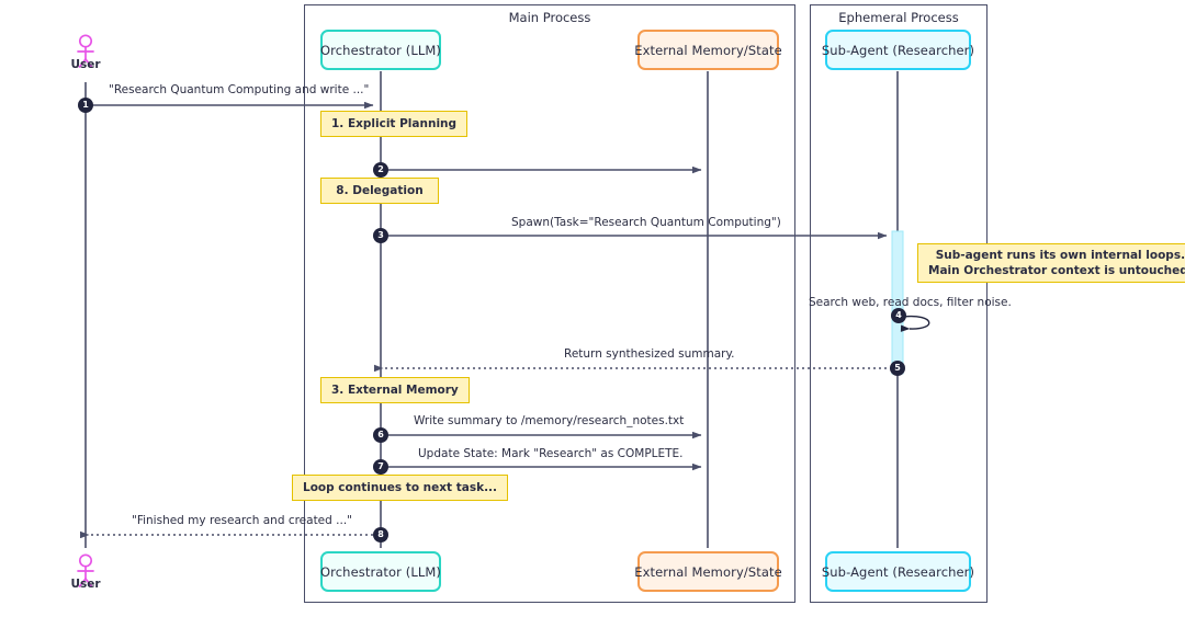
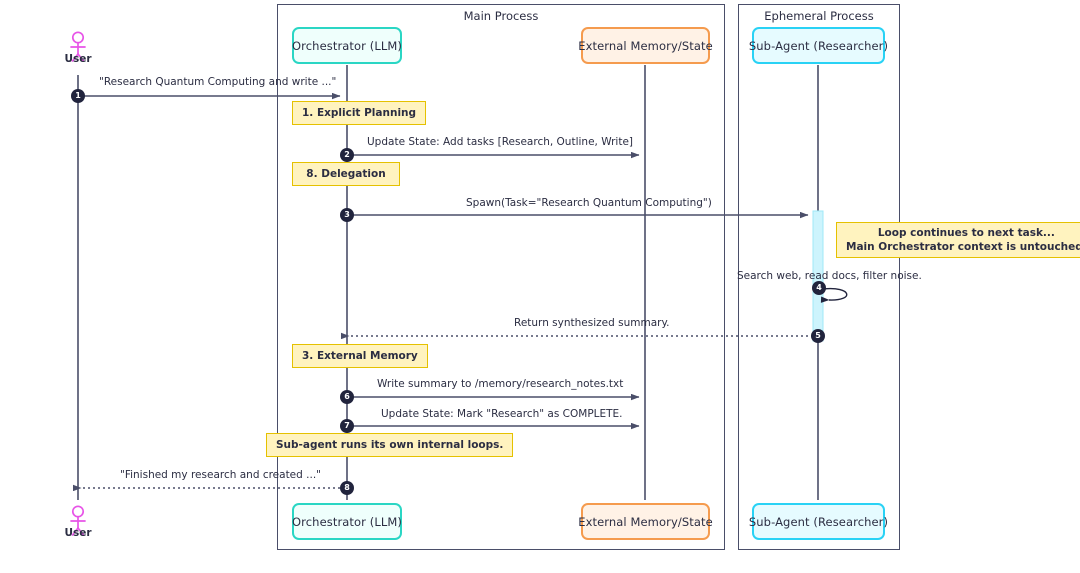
  Main Process
  Ephemeral Process
  Orchestrator (LLM)
  External Memory/State
  Sub-Agent (Researcher)
  Orchestrator (LLM)
  External Memory/State
  Sub-Agent (Researcher)
  User
  User
  "Research Quantum Computing and write ..."
+ Update State: Add tasks [Research, Outline, Write]
  Spawn(Task="Research Quantum Computing")
  Search web, read docs, filter noise.
  Return synthesized summary.
  Write summary to /memory/research_notes.txt
  Update State: Mark "Research" as COMPLETE.
  "Finished my research and created ..."
  1
  2
  3
  4
  5
  6
  7
  8
  1. Explicit Planning
  8. Delegation
- Sub-agent runs its own internal loops.
+ Loop continues to next task...
  Main Orchestrator context is untouched
  3. External Memory
- Loop continues to next task...
+ Sub-agent runs its own internal loops.
